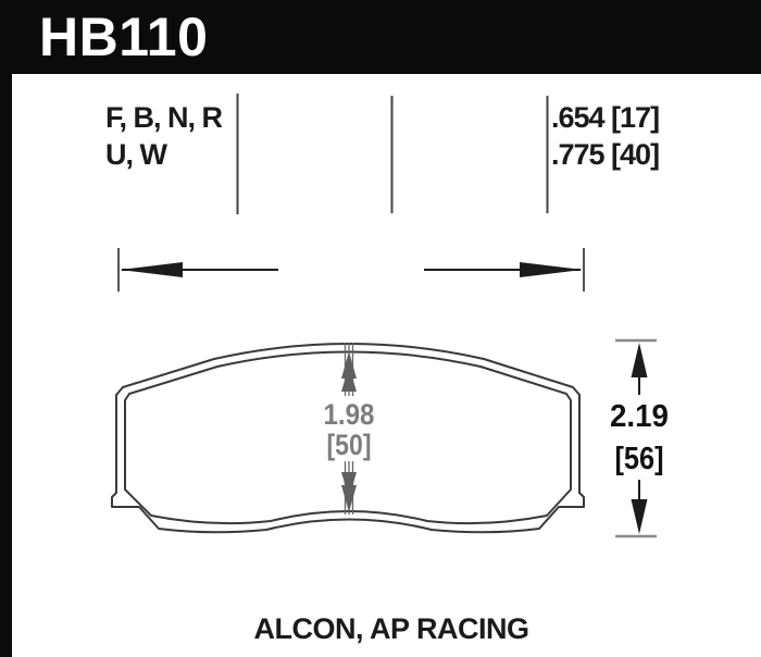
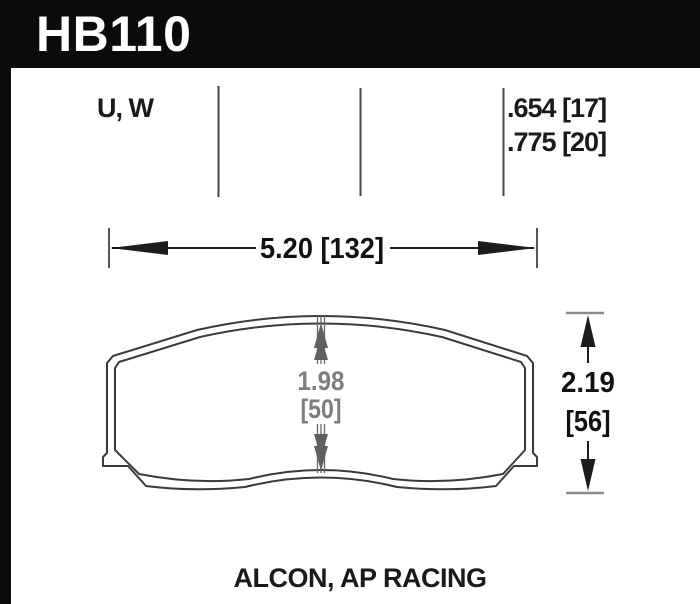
  HB110
- F, B, N, R
  U, W
  .654 [17]
- .775 [40]
+ .775 [20]
+ 5.20 [132]
  1.98
  [50]
  2.19
  [56]
  ALCON, AP RACING
